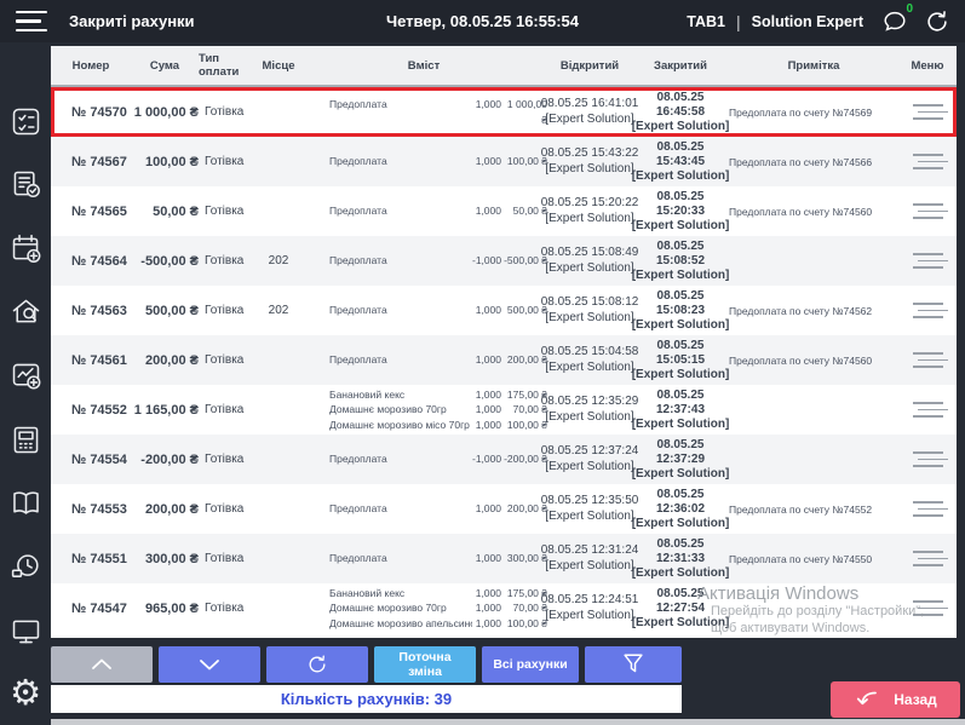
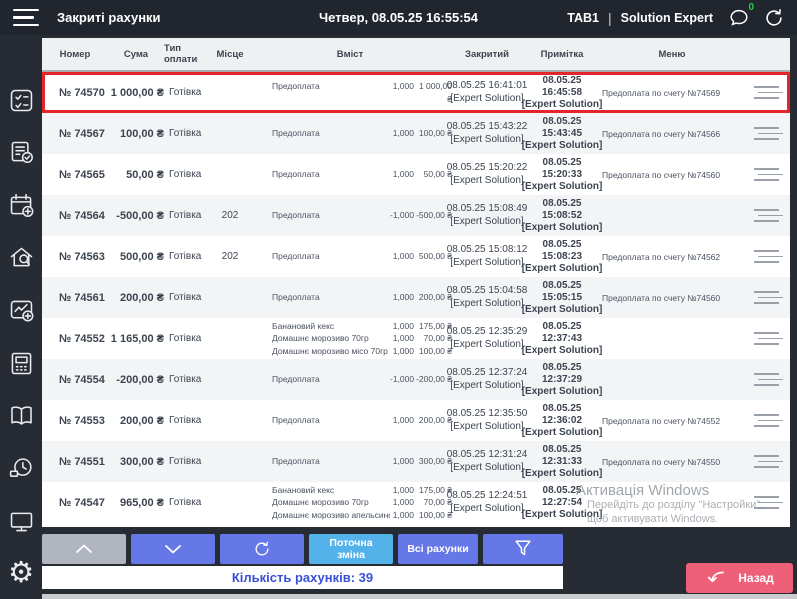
  Закриті рахунки
  Четвер, 08.05.25 16:55:54
  TAB1
  |
  Solution Expert
  0
  ⚙
  Номер
  Сума
  Тип оплати
  Місце
  Вміст
- Відкритий
  Закритий
  Примітка
  Меню
  № 74570
  1 000,00 ₴
  Готівка
  Предоплата
  1,000
  1 000,00 ₴
  08.05.25 16:41:01
  [Expert Solution]
  08.05.25
  16:45:58
  [Expert Solution]
  Предоплата по счету №74569
  № 74567
  100,00 ₴
  Готівка
  Предоплата
  1,000
  100,00 ₴
  08.05.25 15:43:22
  [Expert Solution]
  08.05.25
  15:43:45
  [Expert Solution]
  Предоплата по счету №74566
  № 74565
  50,00 ₴
  Готівка
  Предоплата
  1,000
  50,00 ₴
  08.05.25 15:20:22
  [Expert Solution]
  08.05.25
  15:20:33
  [Expert Solution]
  Предоплата по счету №74560
  № 74564
  -500,00 ₴
  Готівка
  202
  Предоплата
  -1,000
  -500,00 ₴
  08.05.25 15:08:49
  [Expert Solution]
  08.05.25
  15:08:52
  [Expert Solution]
  № 74563
  500,00 ₴
  Готівка
  202
  Предоплата
  1,000
  500,00 ₴
  08.05.25 15:08:12
  [Expert Solution]
  08.05.25
  15:08:23
  [Expert Solution]
  Предоплата по счету №74562
  № 74561
  200,00 ₴
  Готівка
  Предоплата
  1,000
  200,00 ₴
  08.05.25 15:04:58
  [Expert Solution]
  08.05.25
  15:05:15
  [Expert Solution]
  Предоплата по счету №74560
  № 74552
  1 165,00 ₴
  Готівка
  Банановий кекс
  1,000
  175,00 ₴
  Домашнє морозиво 70гр
  1,000
  70,00 ₴
  Домашнє морозиво місо 70гр
  1,000
  100,00 ₴
  08.05.25 12:35:29
  [Expert Solution]
  08.05.25
  12:37:43
  [Expert Solution]
  № 74554
  -200,00 ₴
  Готівка
  Предоплата
  -1,000
  -200,00 ₴
  08.05.25 12:37:24
  [Expert Solution]
  08.05.25
  12:37:29
  [Expert Solution]
  № 74553
  200,00 ₴
  Готівка
  Предоплата
  1,000
  200,00 ₴
  08.05.25 12:35:50
  [Expert Solution]
  08.05.25
  12:36:02
  [Expert Solution]
  Предоплата по счету №74552
  № 74551
  300,00 ₴
  Готівка
  Предоплата
  1,000
  300,00 ₴
  08.05.25 12:31:24
  [Expert Solution]
  08.05.25
  12:31:33
  [Expert Solution]
  Предоплата по счету №74550
  № 74547
  965,00 ₴
  Готівка
  Банановий кекс
  1,000
  175,00 ₴
  Домашнє морозиво 70гр
  1,000
  70,00 ₴
  Домашнє морозиво апельсин
  1,000
  100,00 ₴
  08.05.25 12:24:51
  [Expert Solution]
  08.05.25
  12:27:54
  [Expert Solution]
  Поточна зміна
  Всі рахунки
  Кількість рахунків: 39
  Назад
  Активація Windows
  Перейдіть до розділу "Настройки",
  щоб активувати Windows.
